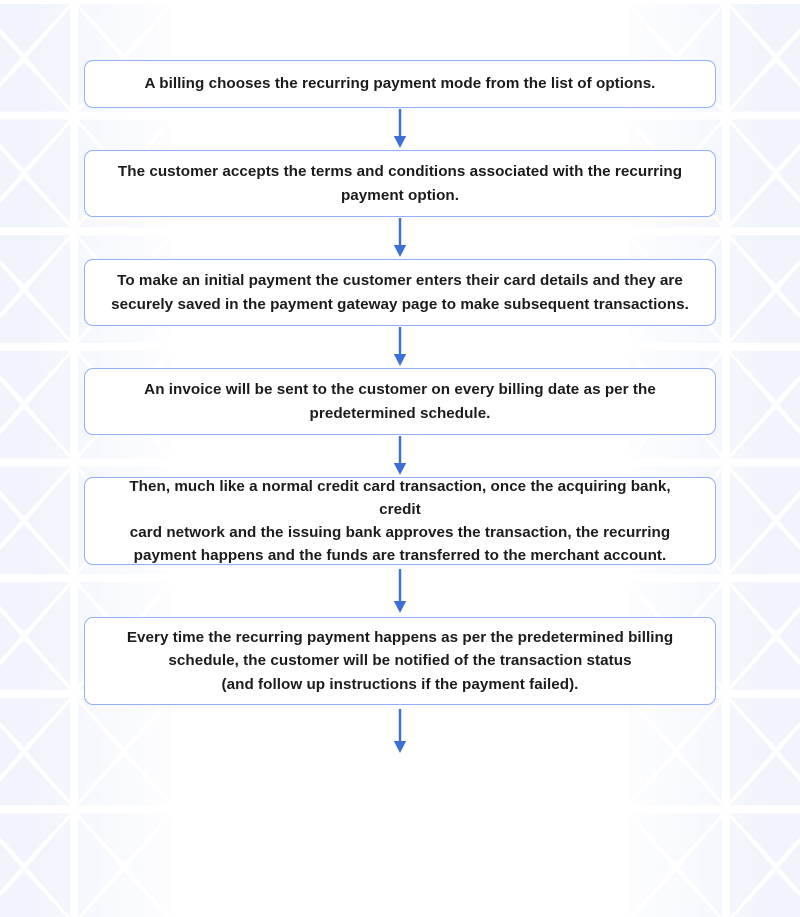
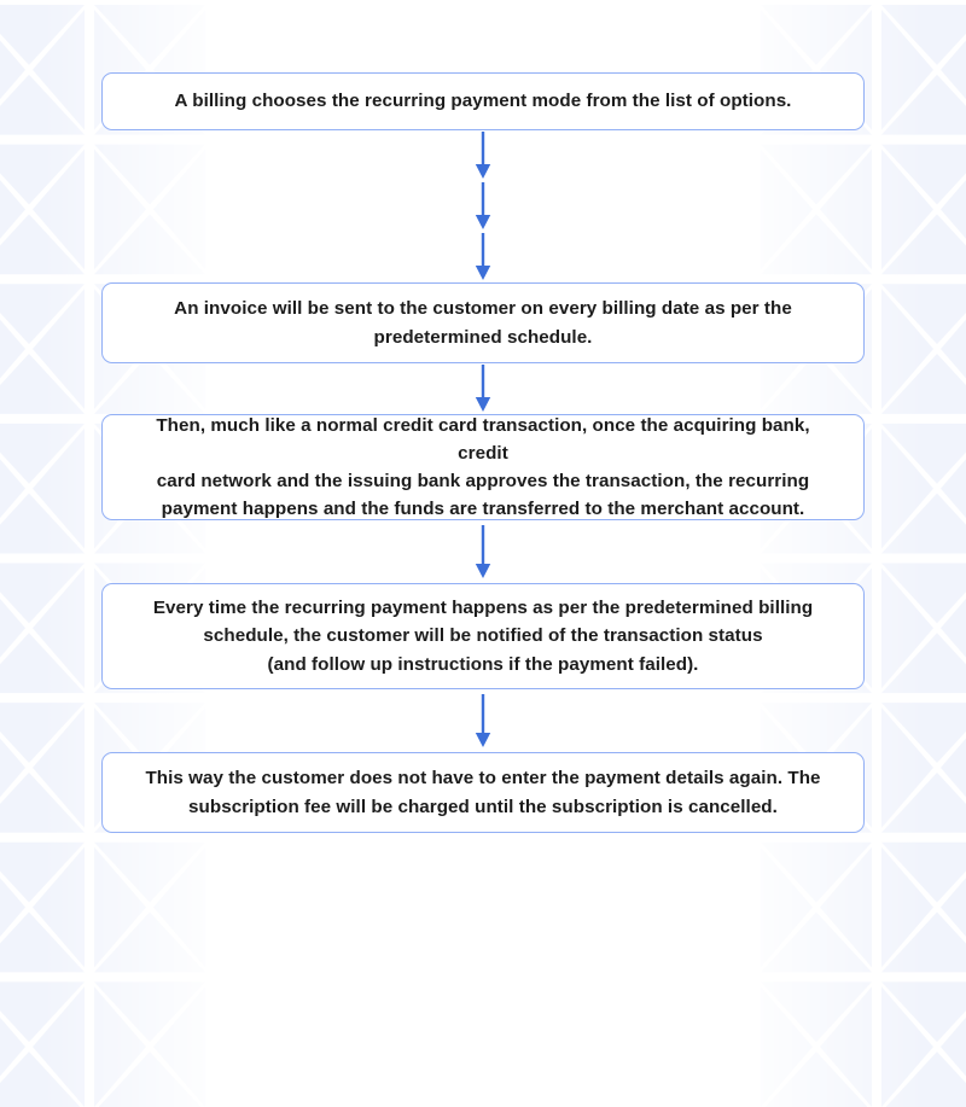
  A billing chooses the recurring payment mode from the list of options.
- The customer accepts the terms and conditions associated with the recurring
- payment option.
- To make an initial payment the customer enters their card details and they are
- securely saved in the payment gateway page to make subsequent transactions.
  An invoice will be sent to the customer on every billing date as per the
  predetermined schedule.
  Then, much like a normal credit card transaction, once the acquiring bank, credit
  card network and the issuing bank approves the transaction, the recurring
  payment happens and the funds are transferred to the merchant account.
  Every time the recurring payment happens as per the predetermined billing
  schedule, the customer will be notified of the transaction status
  (and follow up instructions if the payment failed).
+ This way the customer does not have to enter the payment details again. The
+ subscription fee will be charged until the subscription is cancelled.
